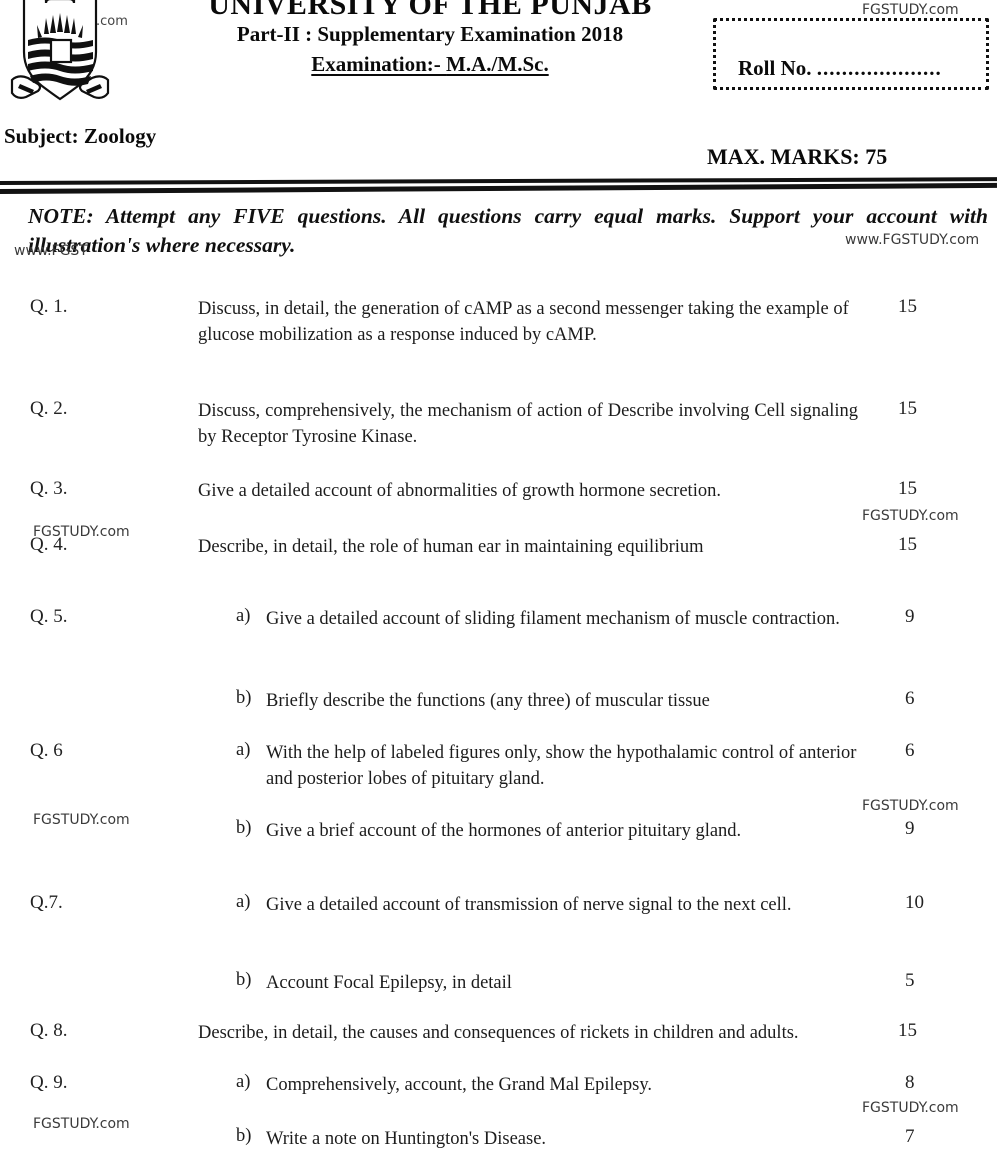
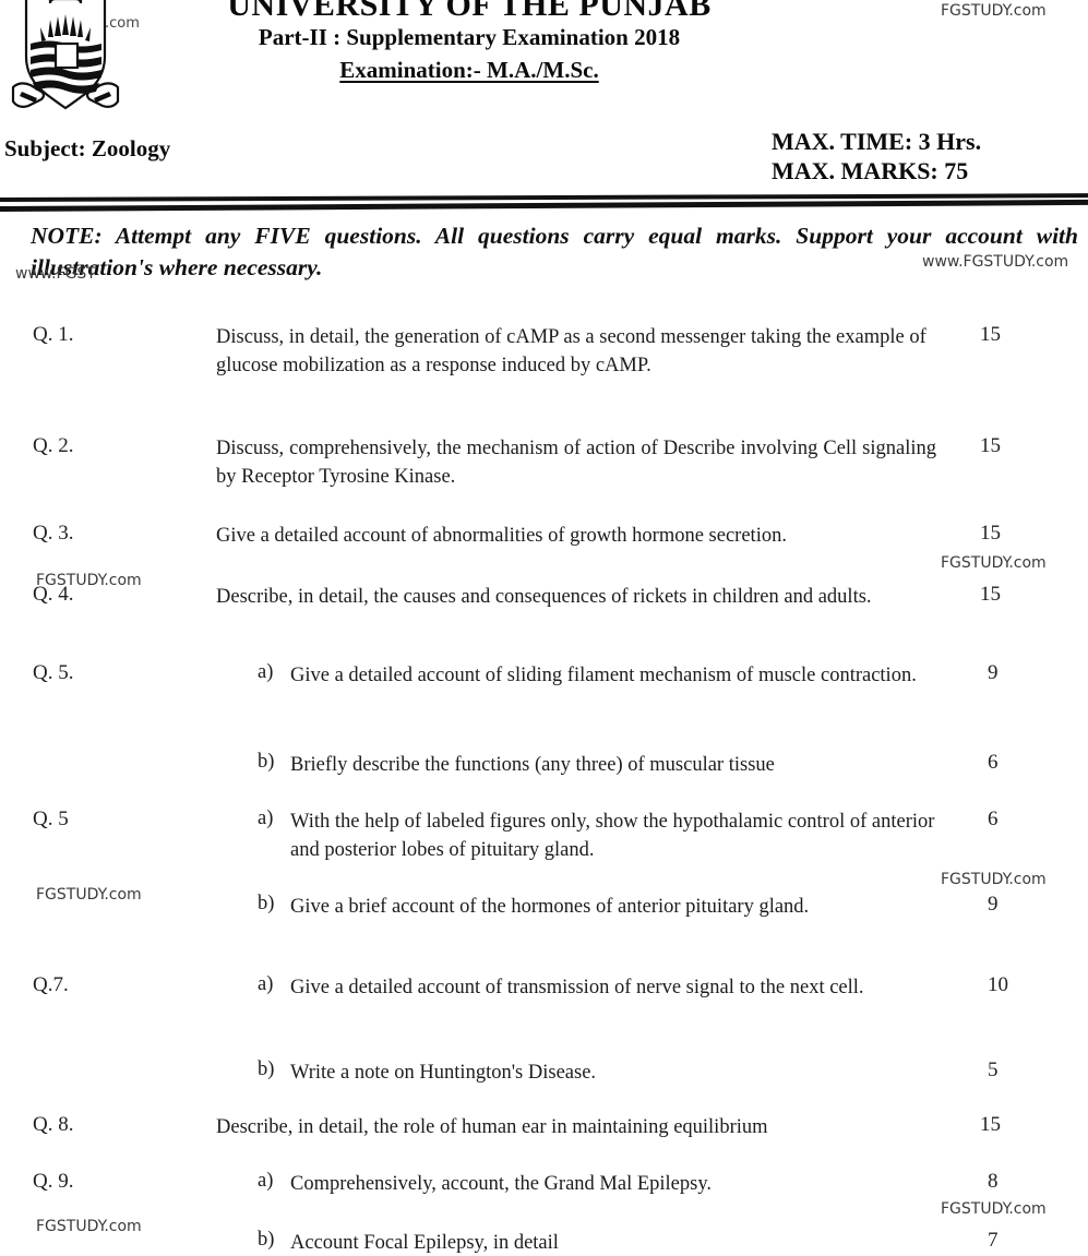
  .com
  UNIVERSITY OF THE PUNJAB
  Part-II : Supplementary Examination 2018
  Examination:- M.A./M.Sc.
- Roll No. ....................
  Subject: Zoology
+ MAX. TIME: 3 Hrs.
  MAX. MARKS: 75
  NOTE: Attempt any FIVE questions. All questions carry equal marks. Support your account with illustration's where necessary.
  Q. 1.
  Discuss, in detail, the generation of cAMP as a second messenger taking the example of glucose mobilization as a response induced by cAMP.
  15
  Q. 2.
  Discuss, comprehensively, the mechanism of action of Describe involving Cell signaling by Receptor Tyrosine Kinase.
  15
  Q. 3.
  Give a detailed account of abnormalities of growth hormone secretion.
  15
  Q. 4.
- Describe, in detail, the role of human ear in maintaining equilibrium
+ Describe, in detail, the causes and consequences of rickets in children and adults.
  15
  Q. 5.
  a)
  Give a detailed account of sliding filament mechanism of muscle contraction.
  9
  b)
  Briefly describe the functions (any three) of muscular tissue
  6
- Q. 6
+ Q. 5
  a)
  With the help of labeled figures only, show the hypothalamic control of anterior and posterior lobes of pituitary gland.
  6
  b)
  Give a brief account of the hormones of anterior pituitary gland.
  9
  Q.7.
  a)
  Give a detailed account of transmission of nerve signal to the next cell.
  10
  b)
- Account Focal Epilepsy, in detail
+ Write a note on Huntington's Disease.
  5
  Q. 8.
- Describe, in detail, the causes and consequences of rickets in children and adults.
+ Describe, in detail, the role of human ear in maintaining equilibrium
  15
  Q. 9.
  a)
  Comprehensively, account, the Grand Mal Epilepsy.
  8
  b)
- Write a note on Huntington's Disease.
+ Account Focal Epilepsy, in detail
  7
  FGSTUDY.com
  www.FGSTUDY.com
  www.FGST
  FGSTUDY.com
  FGSTUDY.com
  FGSTUDY.com
  FGSTUDY.com
  FGSTUDY.com
  FGSTUDY.com
